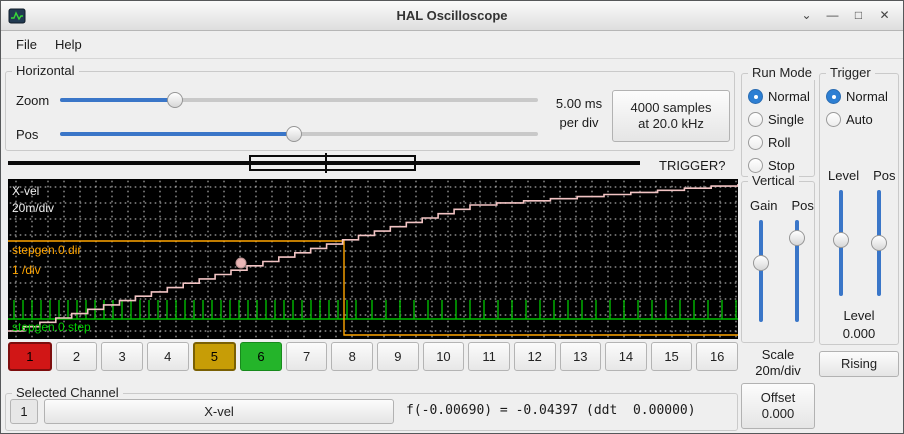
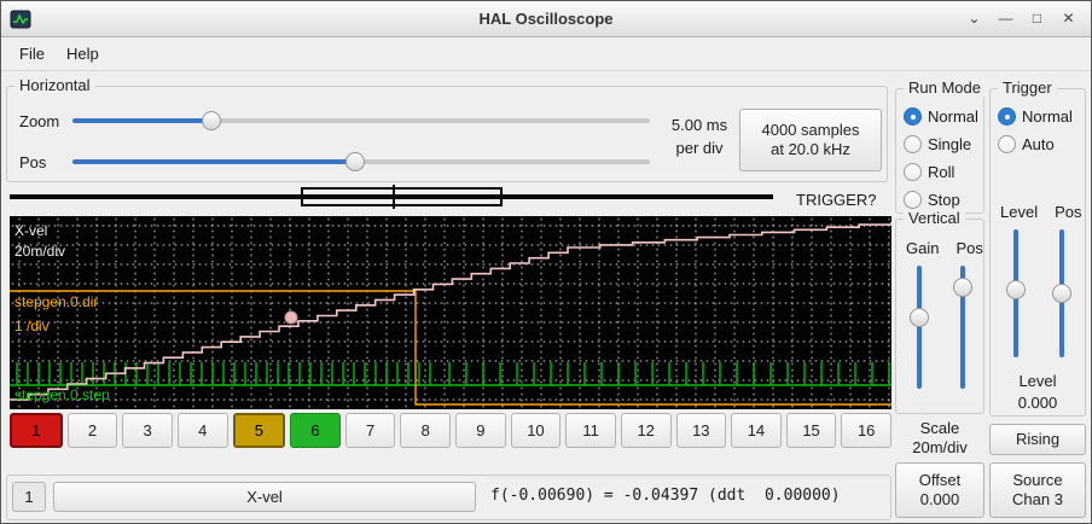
  HAL Oscilloscope
  ⌄
  —
  □
  ✕
  File
  Help
  Horizontal
  Zoom
  Pos
  5.00 ms
  per div
  4000 samples
  at 20.0 kHz
  TRIGGER?
  X-vel
  20m/div
  stepgen.0.dir
  1 /div
  stepgen.0.step
  1
  2
  3
  4
  5
  6
  7
  8
  9
  10
  11
  12
  13
  14
  15
  16
- Selected Channel
  1
  X-vel
  f(-0.00690) = -0.04397 (ddt 0.00000)
  Run Mode
  Normal
  Single
  Roll
  Stop
  Vertical
  Gain
  Pos
  Scale
  20m/div
  Offset
  0.000
  Trigger
  Normal
  Auto
  Level
  Pos
  Level
  0.000
  Rising
+ Source
+ Chan 3
